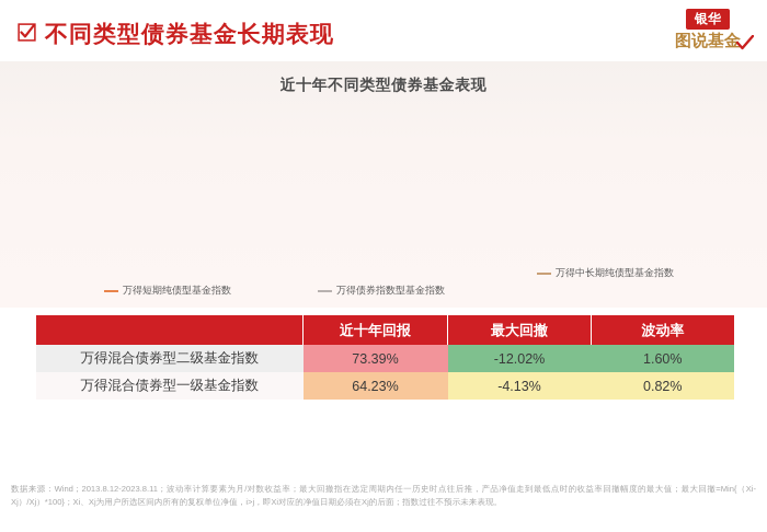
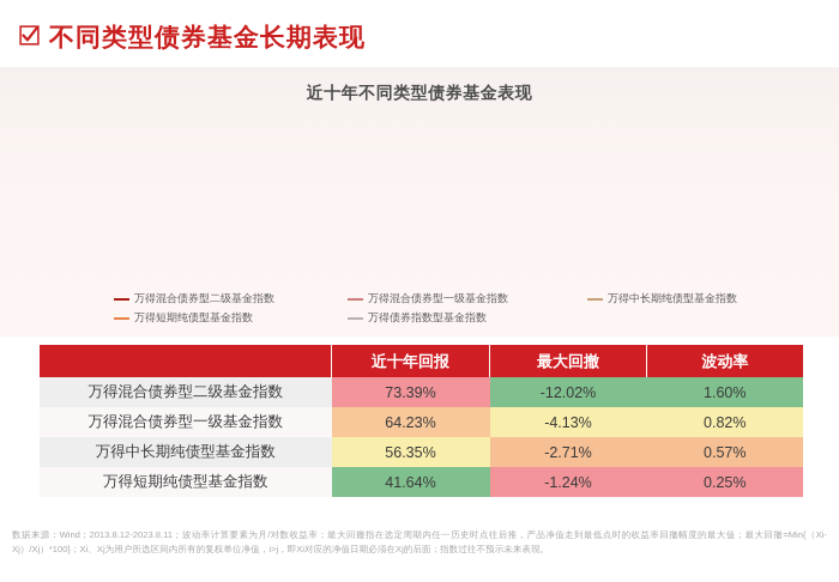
  不同类型债券基金长期表现
- 银华
- 图说基金
  近十年不同类型债券基金表现
+ 万得混合债券型二级基金指数
+ 万得混合债券型一级基金指数
  万得中长期纯债型基金指数
  万得短期纯债型基金指数
  万得债券指数型基金指数
  	近十年回报	最大回撤	波动率
  万得混合债券型二级基金指数	73.39%	-12.02%	1.60%
  万得混合债券型一级基金指数	64.23%	-4.13%	0.82%
+ 万得中长期纯债型基金指数	56.35%	-2.71%	0.57%
+ 万得短期纯债型基金指数	41.64%	-1.24%	0.25%
  数据来源：Wind；2013.8.12-2023.8.11；波动率计算要素为月/对数收益率；最大回撤指在选定周期内任一历史时点往后推，产品净值走到最低点时的收益率回撤幅度的最大值；最大回撤=Min{（Xi-Xj）/Xj）*100}；Xi、Xj为用户所选区间内所有的复权单位净值，i>j，即Xi对应的净值日期必须在Xj的后面；指数过往不预示未来表现。
